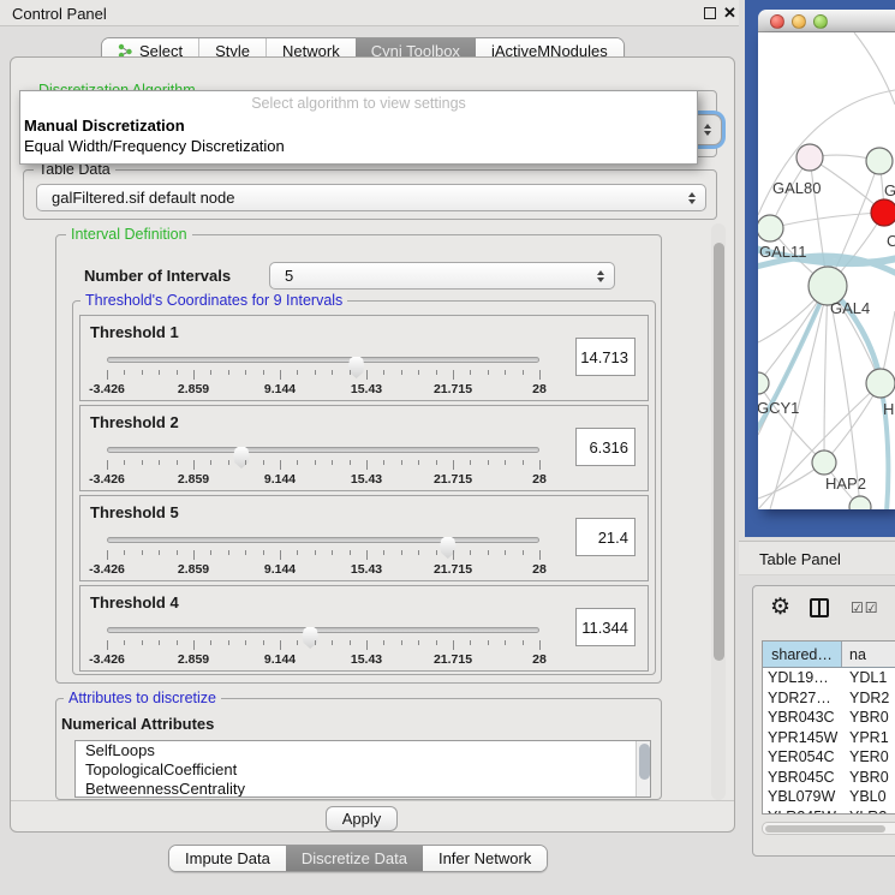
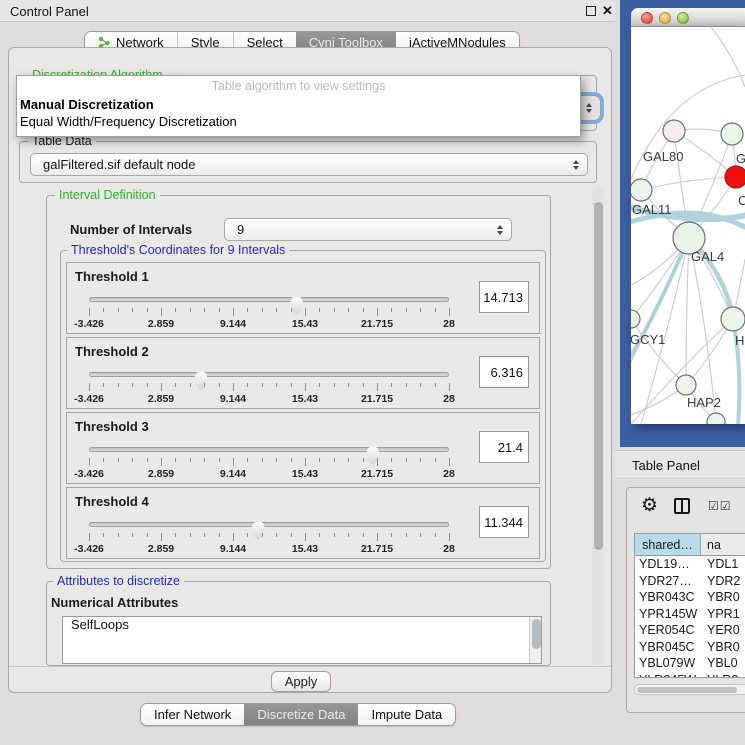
  Control Panel
  ✕
- Select
+ Network
  Style
- Network
+ Select
  Cyni Toolbox
  jActiveMNodules
- Select algorithm to view settings
+ Table algorithm to view settings
  Manual Discretization
  Equal Width/Frequency Discretization
  Table Data
  galFiltered.sif default node
  Interval Definition
  Number of Intervals
- 5
+ 9
  Threshold's Coordinates for 9 Intervals
  Threshold 1
  -3.426
  2.859
  9.144
  15.43
  21.715
  28
  14.713
  Threshold 2
  -3.426
  2.859
  9.144
  15.43
  21.715
  28
  6.316
- Threshold 5
+ Threshold 3
  -3.426
  2.859
  9.144
  15.43
  21.715
  28
  21.4
  Threshold 4
  -3.426
  2.859
  9.144
  15.43
  21.715
  28
  11.344
  Attributes to discretize
  Numerical Attributes
  SelfLoops
- TopologicalCoefficient
- BetweennessCentrality
  Apply
- Impute Data
+ Infer Network
  Discretize Data
- Infer Network
+ Impute Data
  GAL80
  G
  GAL11
  C
  GAL4
  GCY1
  H
  HAP2
  Table Panel
  ⚙
  ☑☑
  shared…
  na
  YDL19…
  YDL1
  YDR27…
  YDR2
  YBR043C
  YBR0
  YPR145W
  YPR1
  YER054C
  YER0
  YBR045C
  YBR0
  YBL079W
  YBL0
